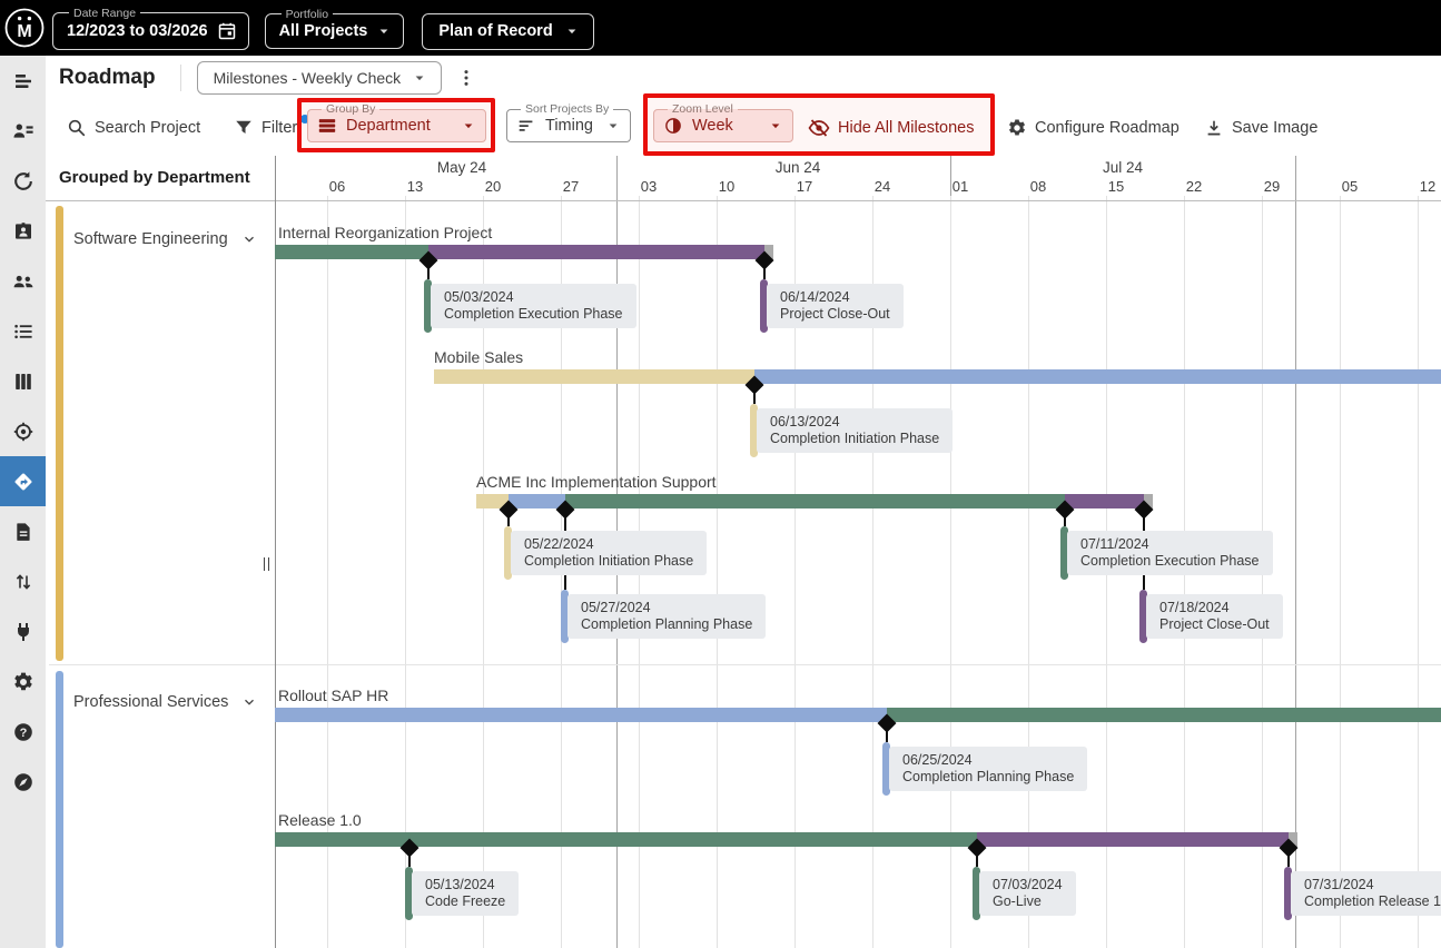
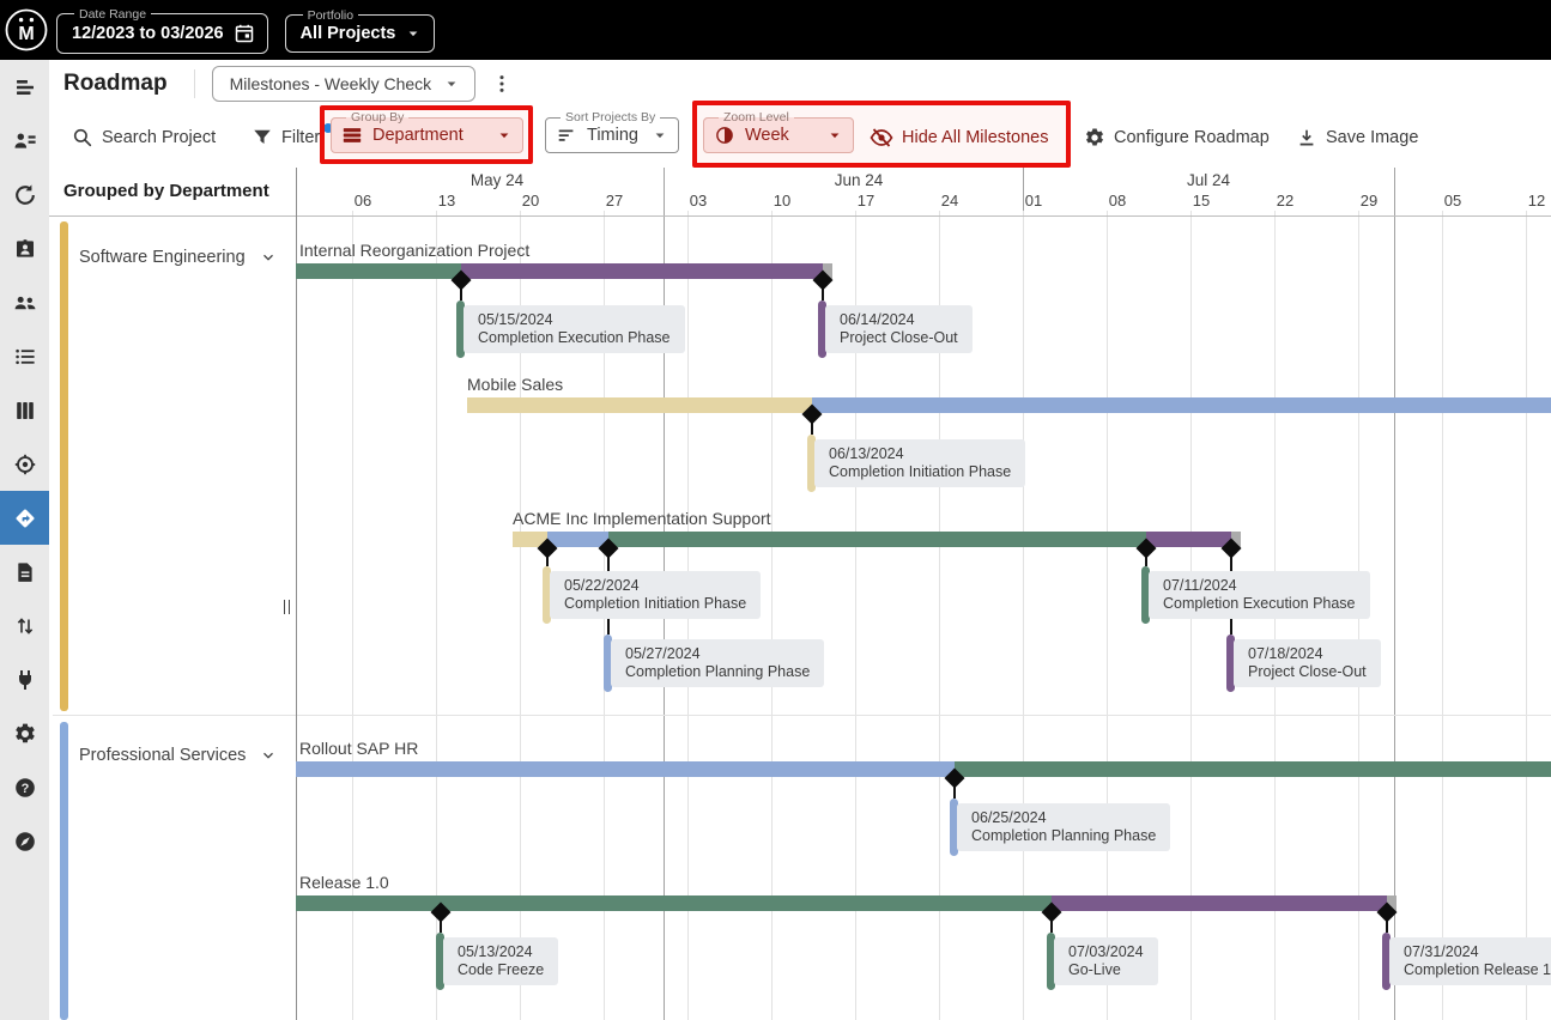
  M
  Date Range
  12/2023 to 03/2026
  Portfolio
  All Projects
- Plan of Record
  ?
  Roadmap
  Milestones - Weekly Check
  Search Project
  Filter
  Group By
  Department
  Sort Projects By
  Timing
  Zoom Level
  Week
  Hide All Milestones
  Configure Roadmap
  Save Image
  Grouped by Department
  06
  13
  20
  27
  03
  10
  17
  24
  01
  08
  15
  22
  29
  05
  12
  May 24
  Jun 24
  Jul 24
  Software Engineering
  Internal Reorganization Project
- 05/03/2024
+ 05/15/2024
  Completion Execution Phase
  06/14/2024
  Project Close-Out
  Mobile Sales
  06/13/2024
  Completion Initiation Phase
  ACME Inc Implementation Support
  05/22/2024
  Completion Initiation Phase
  05/27/2024
  Completion Planning Phase
  07/11/2024
  Completion Execution Phase
  07/18/2024
  Project Close-Out
  Professional Services
  Rollout SAP HR
  06/25/2024
  Completion Planning Phase
  Release 1.0
  05/13/2024
  Code Freeze
  07/03/2024
  Go-Live
  07/31/2024
  Completion Release 1
